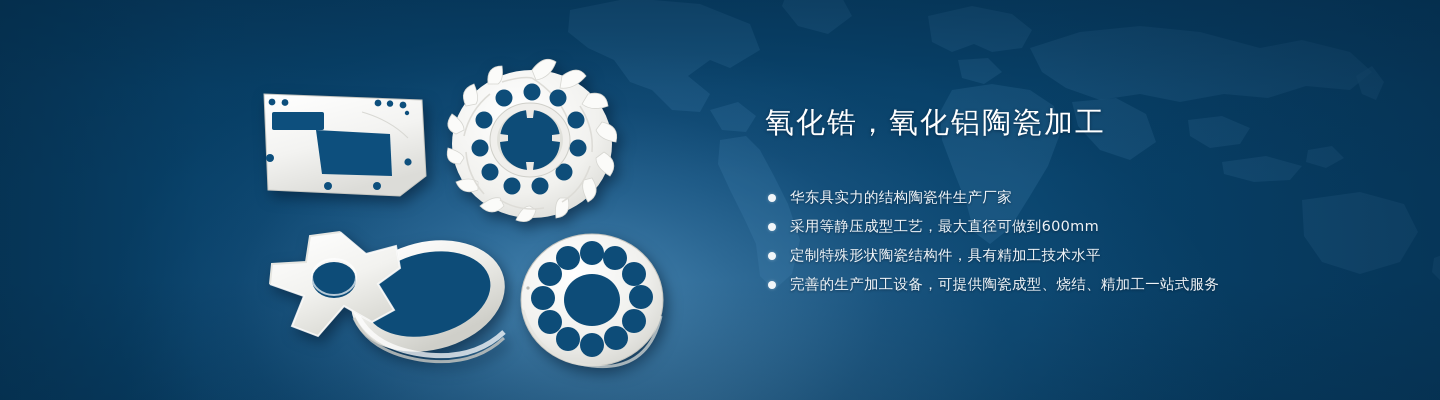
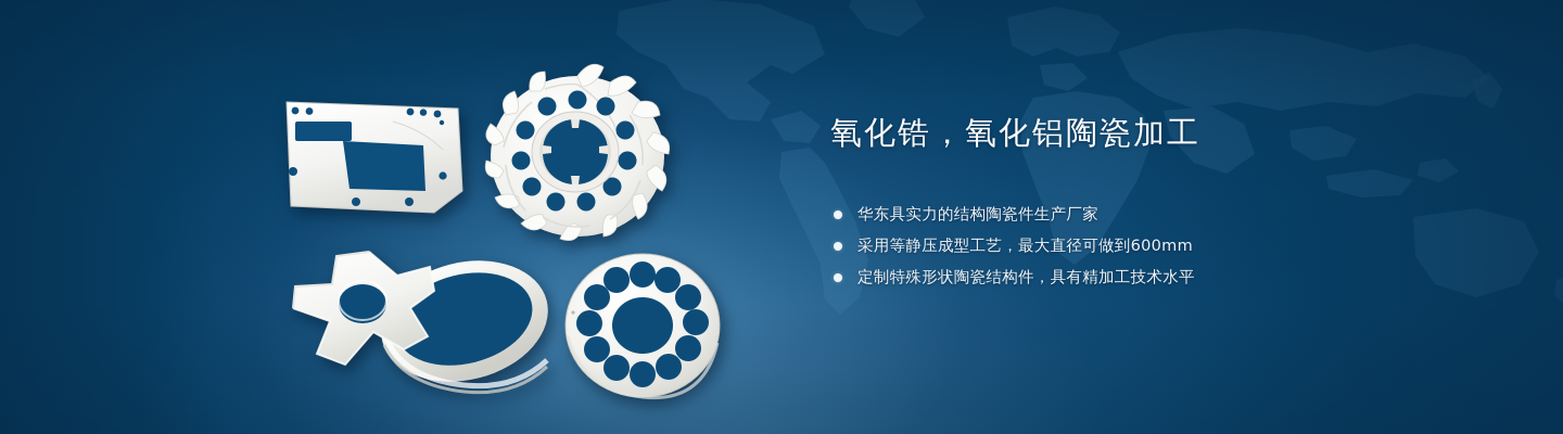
  氧化锆，氧化铝陶瓷加工
  华东具实力的结构陶瓷件生产厂家
  采用等静压成型工艺，最大直径可做到600mm
  定制特殊形状陶瓷结构件，具有精加工技术水平
- 完善的生产加工设备，可提供陶瓷成型、烧结、精加工一站式服务
